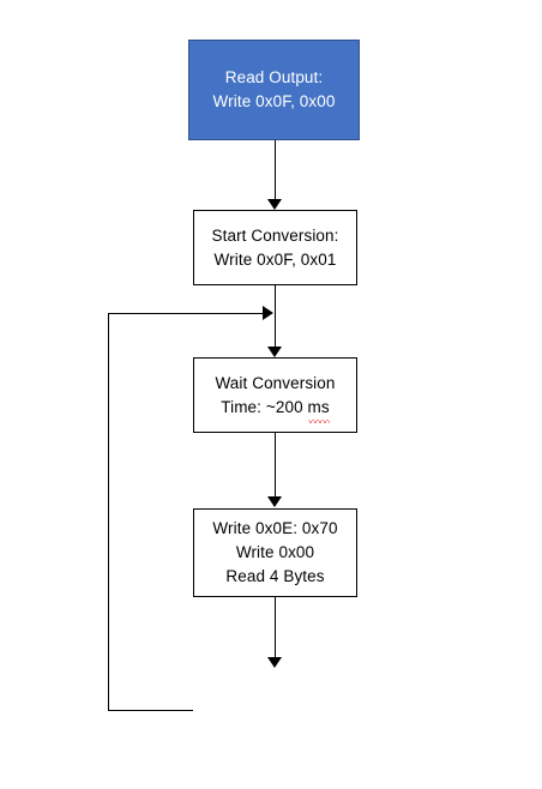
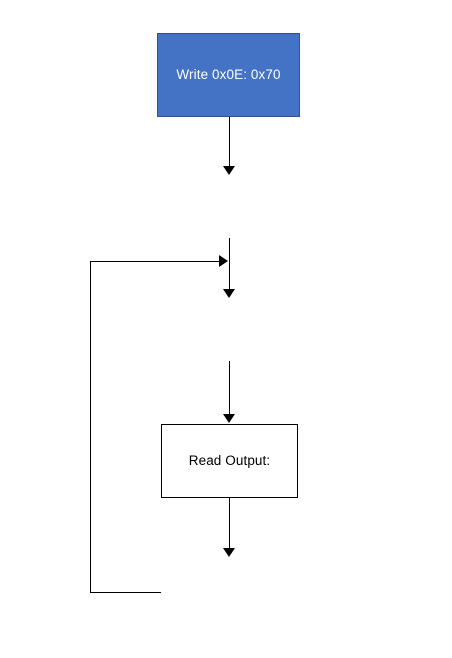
- Read Output:
+ Write 0x0E: 0x70
- Write 0x0F, 0x00
- Start Conversion:
- Write 0x0F, 0x01
- Wait Conversion
- Time: ~200 ms
- Write 0x0E: 0x70
+ Read Output:
- Write 0x00
- Read 4 Bytes
